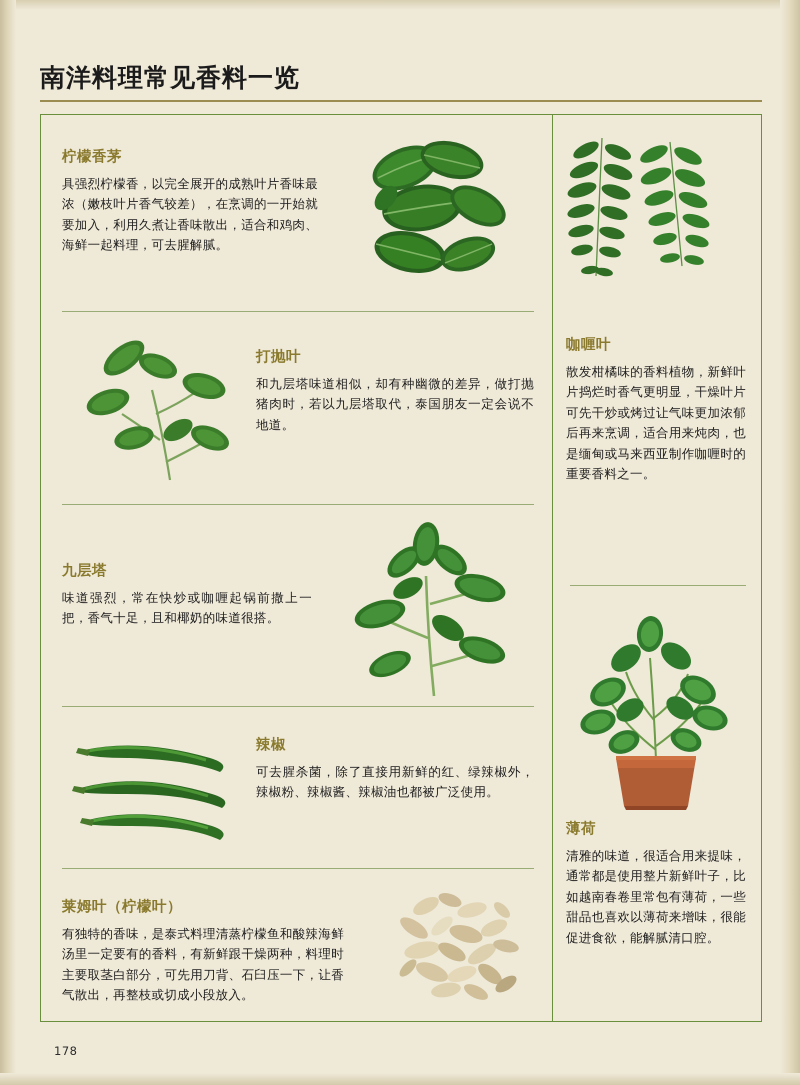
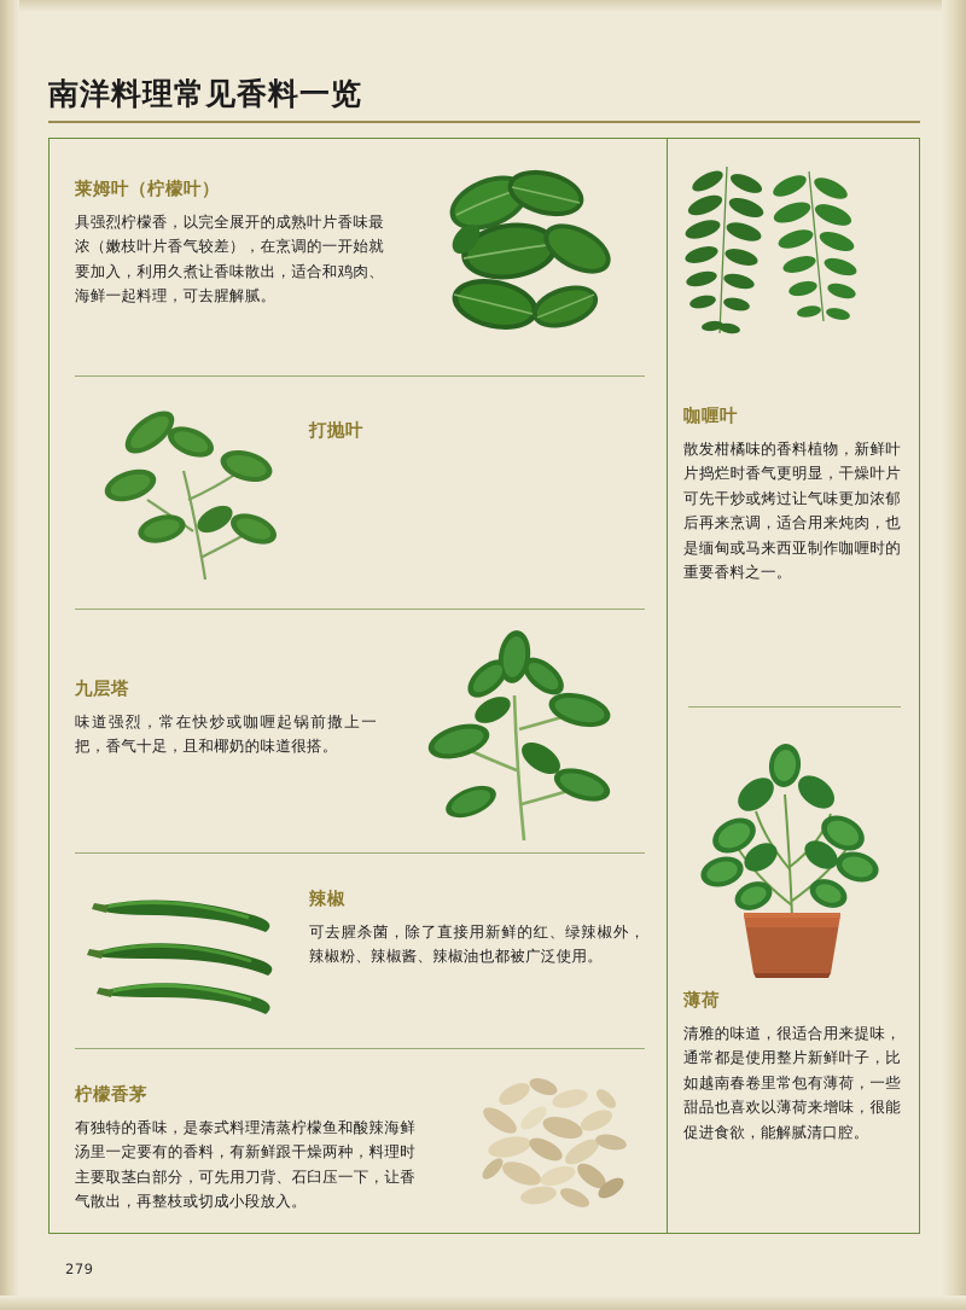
  南洋料理常见香料一览
- 柠檬香茅
+ 莱姆叶（柠檬叶）
  具强烈柠檬香，以完全展开的成熟叶片香味最浓（嫩枝叶片香气较差），在烹调的一开始就要加入，利用久煮让香味散出，适合和鸡肉、海鲜一起料理，可去腥解腻。
  咖喱叶
  散发柑橘味的香料植物，新鲜叶片捣烂时香气更明显，干燥叶片可先干炒或烤过让气味更加浓郁后再来烹调，适合用来炖肉，也是缅甸或马来西亚制作咖喱时的重要香料之一。
  打抛叶
- 和九层塔味道相似，却有种幽微的差异，做打抛猪肉时，若以九层塔取代，泰国朋友一定会说不地道。
  九层塔
  味道强烈，常在快炒或咖喱起锅前撒上一把，香气十足，且和椰奶的味道很搭。
  薄荷
  清雅的味道，很适合用来提味，通常都是使用整片新鲜叶子，比如越南春卷里常包有薄荷，一些甜品也喜欢以薄荷来增味，很能促进食欲，能解腻清口腔。
  辣椒
  可去腥杀菌，除了直接用新鲜的红、绿辣椒外，辣椒粉、辣椒酱、辣椒油也都被广泛使用。
- 莱姆叶（柠檬叶）
+ 柠檬香茅
  有独特的香味，是泰式料理清蒸柠檬鱼和酸辣海鲜汤里一定要有的香料，有新鲜跟干燥两种，料理时主要取茎白部分，可先用刀背、石臼压一下，让香气散出，再整枝或切成小段放入。
- 178
+ 279
